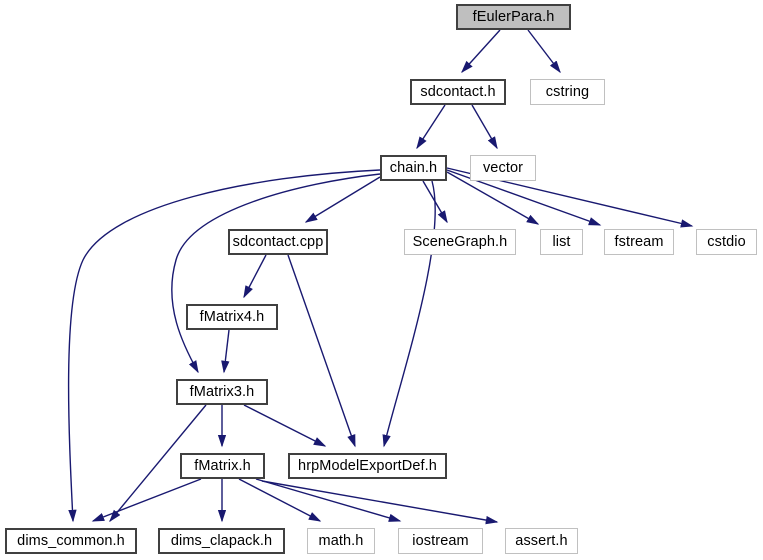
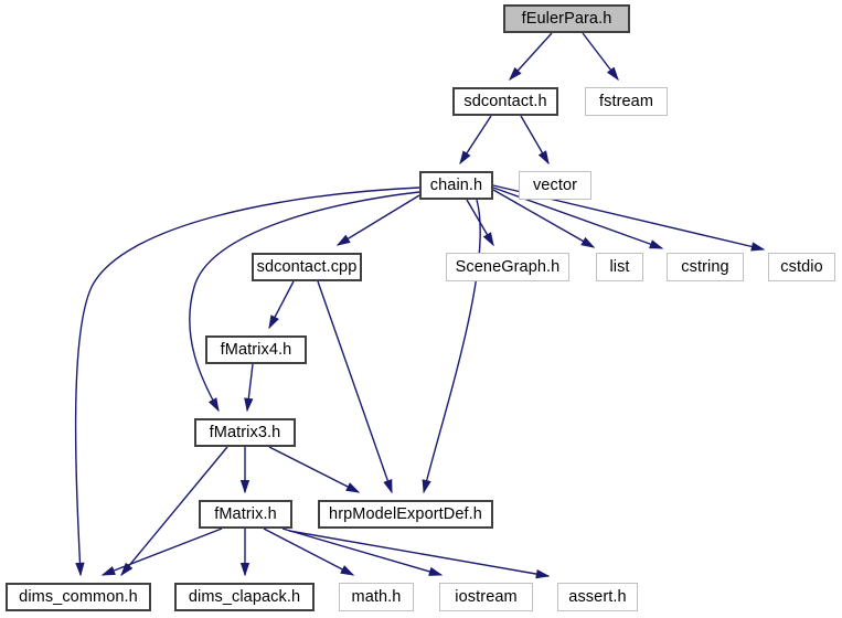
  fEulerPara.h
  sdcontact.h
- cstring
+ fstream
  chain.h
  vector
  sdcontact.cpp
  SceneGraph.h
  list
- fstream
+ cstring
  cstdio
  fMatrix4.h
  fMatrix3.h
  fMatrix.h
  hrpModelExportDef.h
  dims_common.h
  dims_clapack.h
  math.h
  iostream
  assert.h
